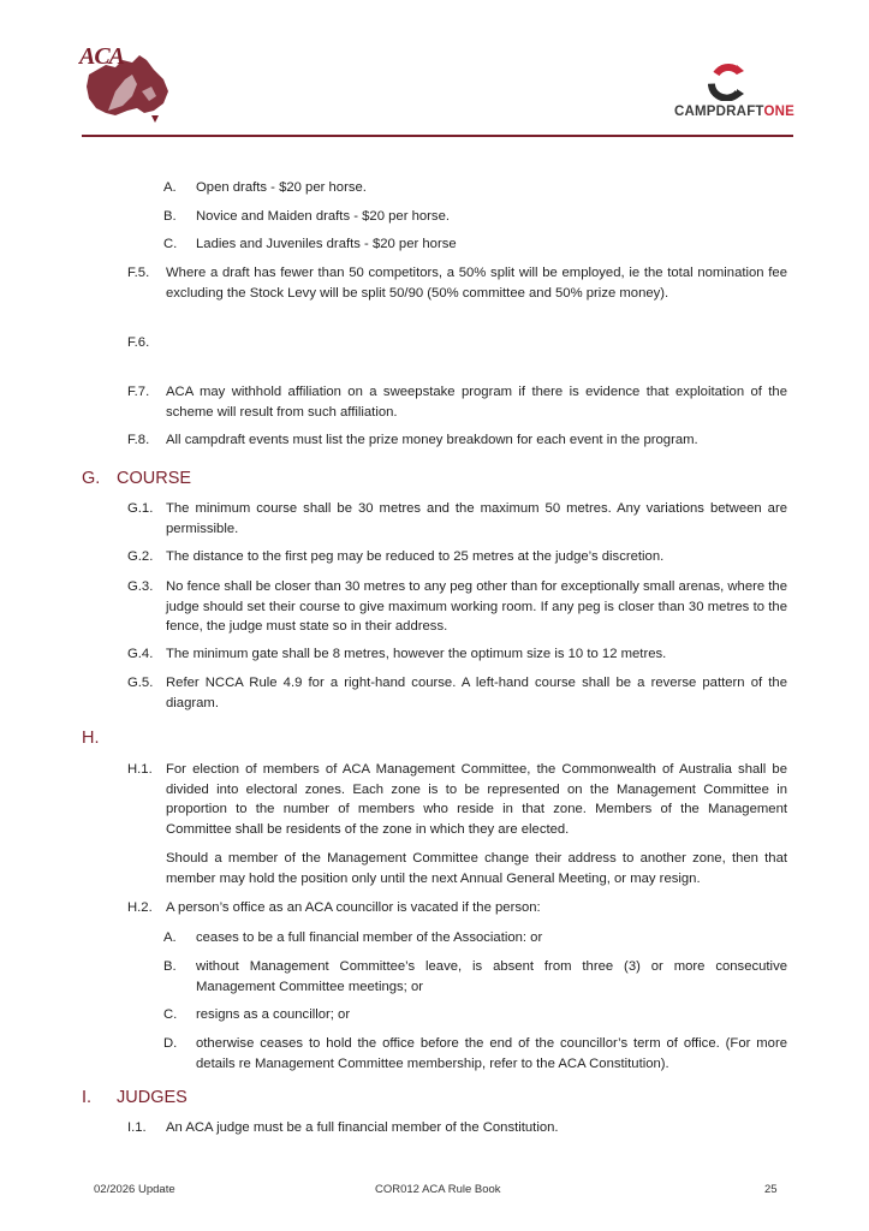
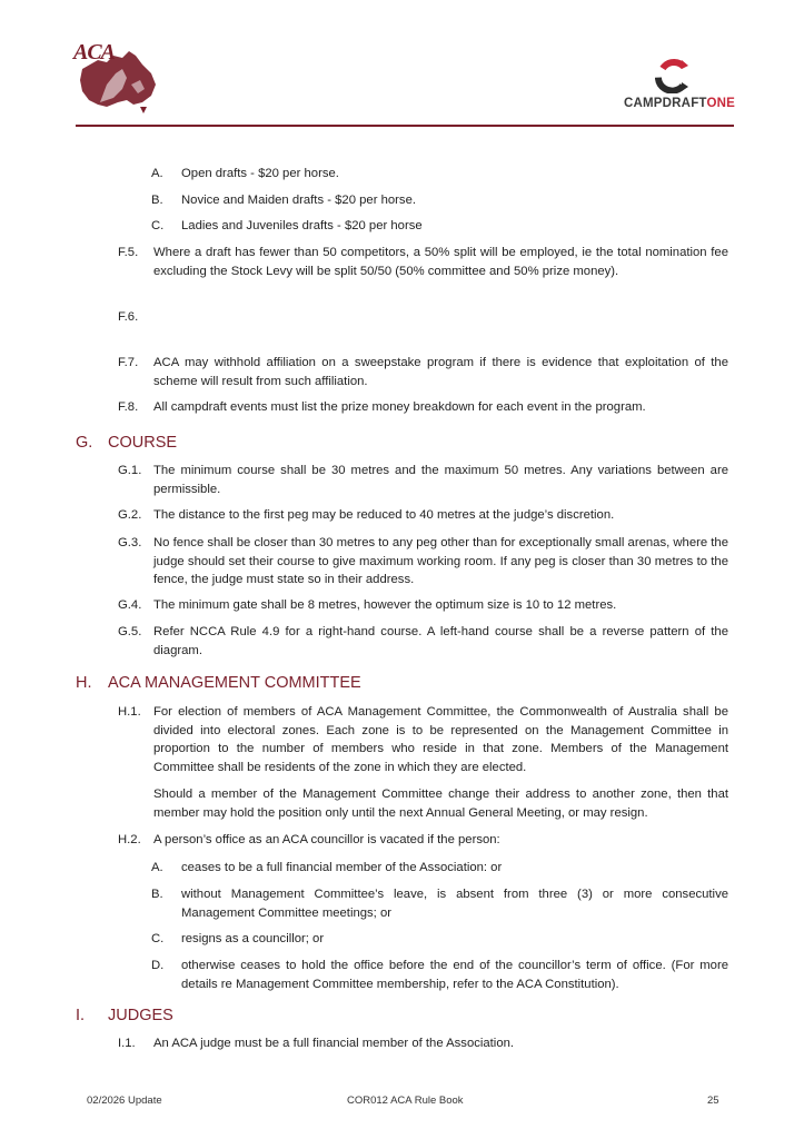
  ACA
  CAMPDRAFTONE
  A.
  Open drafts - $20 per horse.
  B.
  Novice and Maiden drafts - $20 per horse.
  C.
  Ladies and Juveniles drafts - $20 per horse
  F.5.
- Where a draft has fewer than 50 competitors, a 50% split will be employed, ie the total nomination fee excluding the Stock Levy will be split 50/90 (50% committee and 50% prize money).
+ Where a draft has fewer than 50 competitors, a 50% split will be employed, ie the total nomination fee excluding the Stock Levy will be split 50/50 (50% committee and 50% prize money).
  F.6.
  F.7.
  ACA may withhold affiliation on a sweepstake program if there is evidence that exploitation of the scheme will result from such affiliation.
  F.8.
  All campdraft events must list the prize money breakdown for each event in the program.
  G.
  COURSE
  G.1.
  The minimum course shall be 30 metres and the maximum 50 metres. Any variations between are permissible.
  G.2.
- The distance to the first peg may be reduced to 25 metres at the judge’s discretion.
+ The distance to the first peg may be reduced to 40 metres at the judge’s discretion.
  G.3.
  No fence shall be closer than 30 metres to any peg other than for exceptionally small arenas, where the judge should set their course to give maximum working room. If any peg is closer than 30 metres to the fence, the judge must state so in their address.
  G.4.
  The minimum gate shall be 8 metres, however the optimum size is 10 to 12 metres.
  G.5.
  Refer NCCA Rule 4.9 for a right-hand course. A left-hand course shall be a reverse pattern of the diagram.
  H.
+ ACA MANAGEMENT COMMITTEE
  H.1.
  For election of members of ACA Management Committee, the Commonwealth of Australia shall be divided into electoral zones. Each zone is to be represented on the Management Committee in proportion to the number of members who reside in that zone. Members of the Management Committee shall be residents of the zone in which they are elected.
  Should a member of the Management Committee change their address to another zone, then that member may hold the position only until the next Annual General Meeting, or may resign.
  H.2.
  A person’s office as an ACA councillor is vacated if the person:
  A.
  ceases to be a full financial member of the Association: or
  B.
  without Management Committee’s leave, is absent from three (3) or more consecutive Management Committee meetings; or
  C.
  resigns as a councillor; or
  D.
  otherwise ceases to hold the office before the end of the councillor’s term of office. (For more details re Management Committee membership, refer to the ACA Constitution).
  I.
  JUDGES
  I.1.
- An ACA judge must be a full financial member of the Constitution.
+ An ACA judge must be a full financial member of the Association.
  02/2026 Update
  COR012 ACA Rule Book
  25
